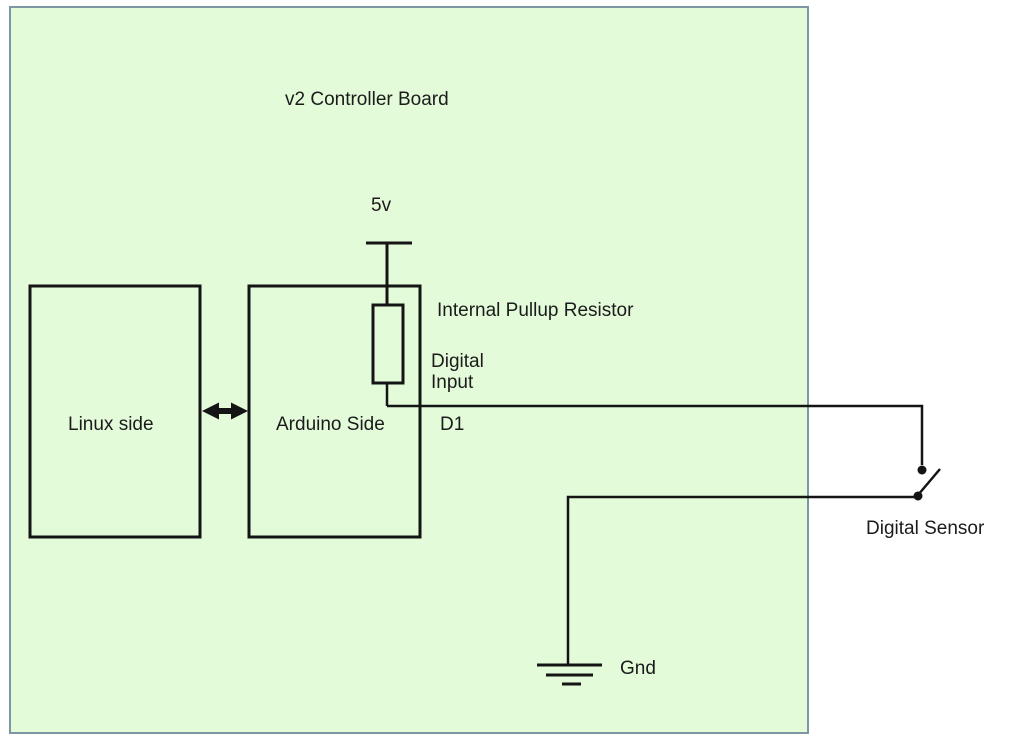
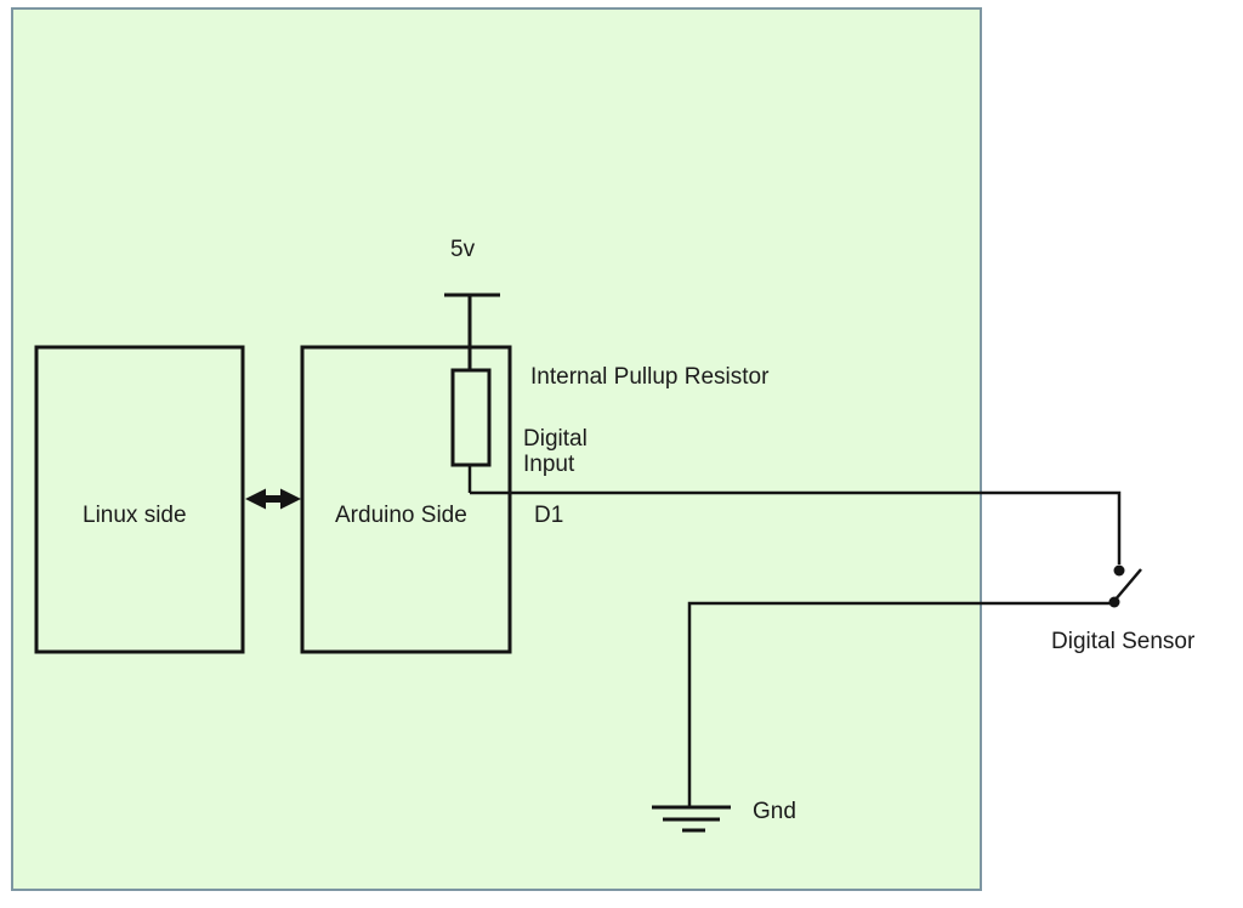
- v2 Controller Board
  5v
  Internal Pullup Resistor
  Digital
  Input
  D1
  Linux side
  Arduino Side
  Digital Sensor
  Gnd
